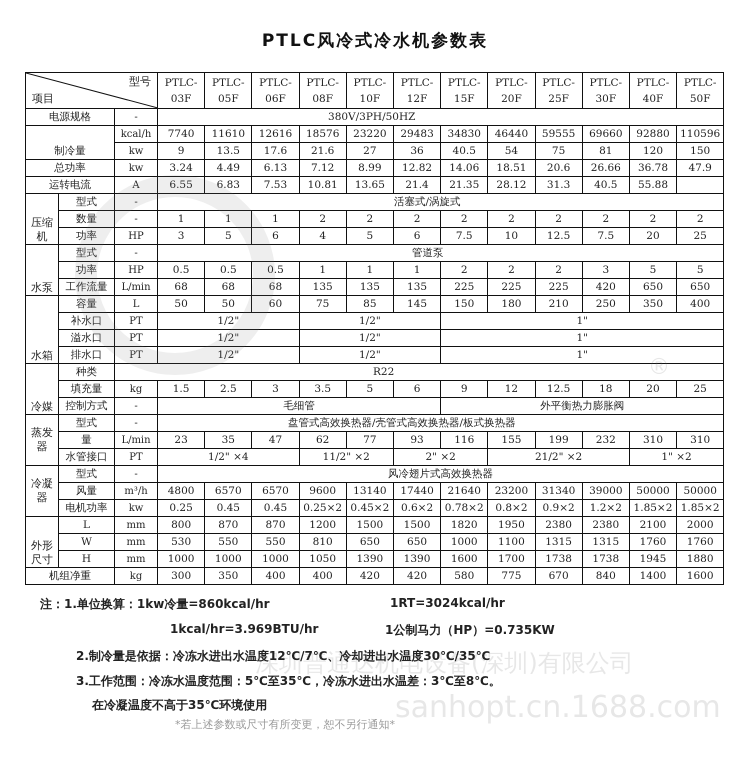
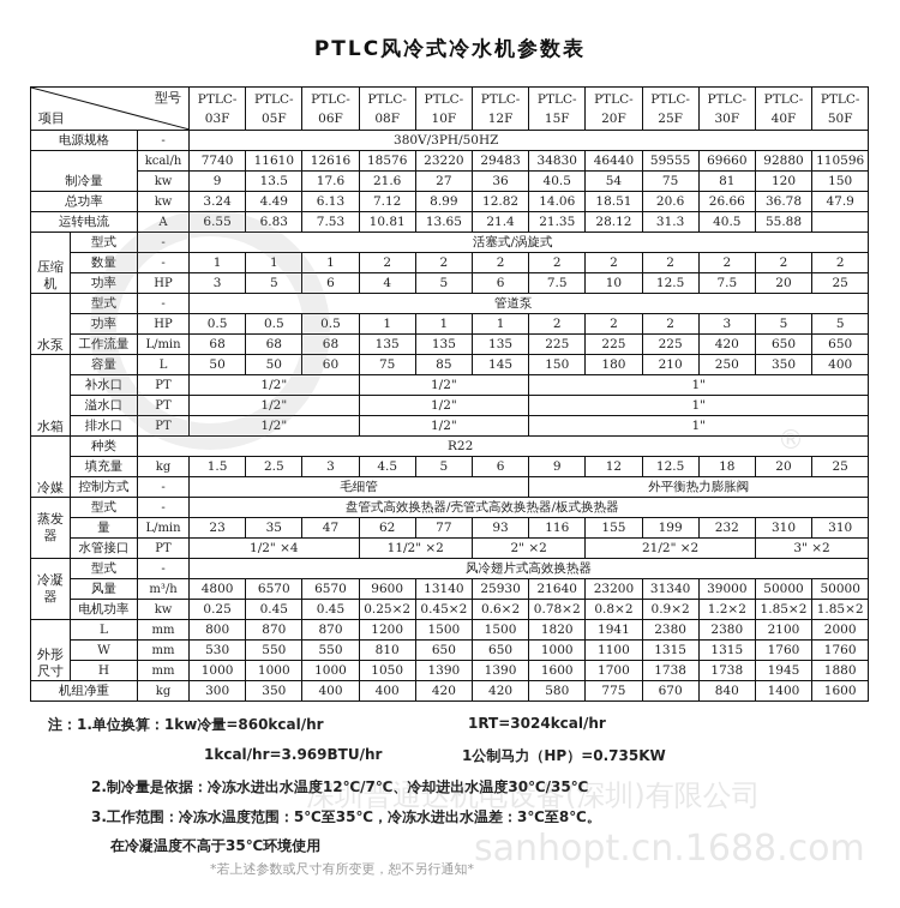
  PTLC风冷式冷水机参数表
  型号 项目	PTLC-03F	PTLC-05F	PTLC-06F	PTLC-08F	PTLC-10F	PTLC-12F	PTLC-15F	PTLC-20F	PTLC-25F	PTLC-30F	PTLC-40F	PTLC-50F
  电源规格	-	380V/3PH/50HZ
  制冷量	kcal/h	7740	11610	12616	18576	23220	29483	34830	46440	59555	69660	92880	110596
  kw	9	13.5	17.6	21.6	27	36	40.5	54	75	81	120	150
  总功率	kw	3.24	4.49	6.13	7.12	8.99	12.82	14.06	18.51	20.6	26.66	36.78	47.9
  运转电流	A	6.55	6.83	7.53	10.81	13.65	21.4	21.35	28.12	31.3	40.5	55.88
  压缩机	型式	-	活塞式/涡旋式
  数量	-	1	1	1	2	2	2	2	2	2	2	2	2
  功率	HP	3	5	6	4	5	6	7.5	10	12.5	7.5	20	25
  水泵	型式	-	管道泵
  功率	HP	0.5	0.5	0.5	1	1	1	2	2	2	3	5	5
  工作流量	L/min	68	68	68	135	135	135	225	225	225	420	650	650
  水箱	容量	L	50	50	60	75	85	145	150	180	210	250	350	400
  补水口	PT	1/2"	1/2"	1"
  溢水口	PT	1/2"	1/2"	1"
  排水口	PT	1/2"	1/2"	1"
  冷媒	种类	R22
- 填充量	kg	1.5	2.5	3	3.5	5	6	9	12	12.5	18	20	25
+ 填充量	kg	1.5	2.5	3	4.5	5	6	9	12	12.5	18	20	25
  控制方式	-	毛细管	外平衡热力膨胀阀
  蒸发器	型式	-	盘管式高效换热器/壳管式高效换热器/板式换热器
  量	L/min	23	35	47	62	77	93	116	155	199	232	310	310
- 水管接口	PT	1/2" ×4	11/2" ×2	2" ×2	21/2" ×2	1" ×2
+ 水管接口	PT	1/2" ×4	11/2" ×2	2" ×2	21/2" ×2	3" ×2
  冷凝器	型式	-	风冷翅片式高效换热器
- 风量	m³/h	4800	6570	6570	9600	13140	17440	21640	23200	31340	39000	50000	50000
+ 风量	m³/h	4800	6570	6570	9600	13140	25930	21640	23200	31340	39000	50000	50000
  电机功率	kw	0.25	0.45	0.45	0.25×2	0.45×2	0.6×2	0.78×2	0.8×2	0.9×2	1.2×2	1.85×2	1.85×2
- 外形尺寸	L	mm	800	870	870	1200	1500	1500	1820	1950	2380	2380	2100	2000
+ 外形尺寸	L	mm	800	870	870	1200	1500	1500	1820	1941	2380	2380	2100	2000
  W	mm	530	550	550	810	650	650	1000	1100	1315	1315	1760	1760
  H	mm	1000	1000	1000	1050	1390	1390	1600	1700	1738	1738	1945	1880
  机组净重	kg	300	350	400	400	420	420	580	775	670	840	1400	1600
  ®
  深圳普通达机电设备(深圳)有限公司
  sanhopt.cn.1688.com
  注：1.单位换算：1kw冷量=860kcal/hr
  1RT=3024kcal/hr
  1kcal/hr=3.969BTU/hr
  1公制马力（HP）=0.735KW
  2.制冷量是依据：冷冻水进出水温度12℃/7℃、冷却进出水温度30℃/35℃
  3.工作范围：冷冻水温度范围：5℃至35℃，冷冻水进出水温差：3℃至8℃。
  在冷凝温度不高于35℃环境使用
  *若上述参数或尺寸有所变更，恕不另行通知*
